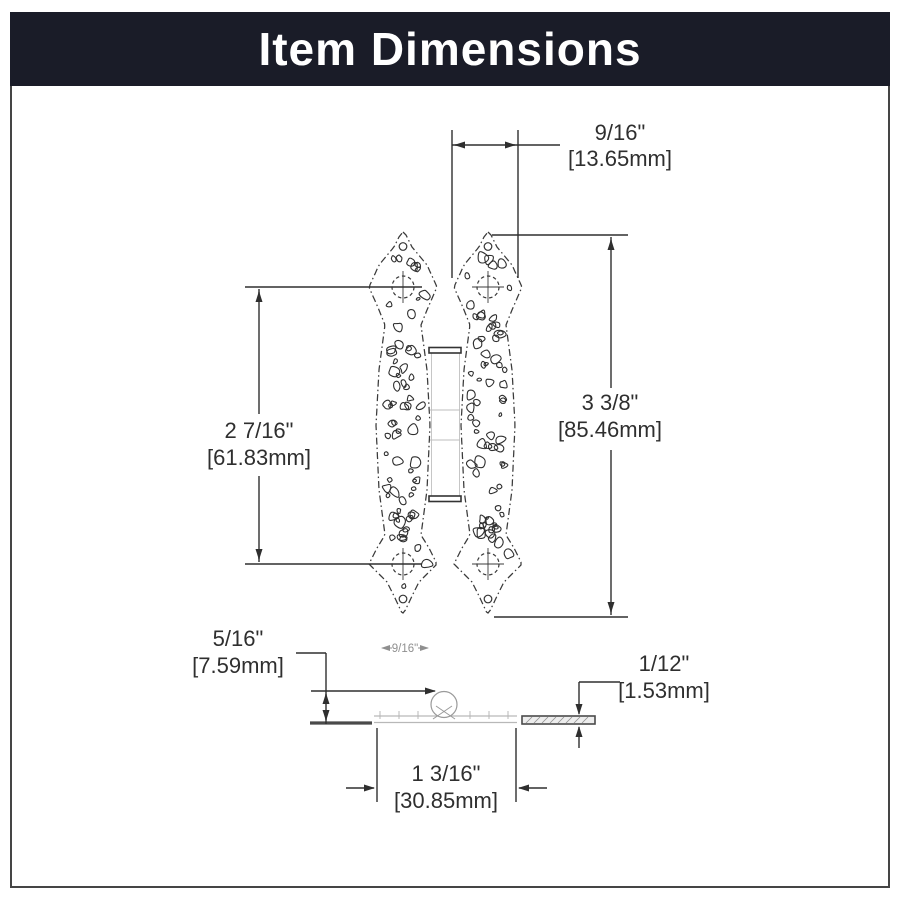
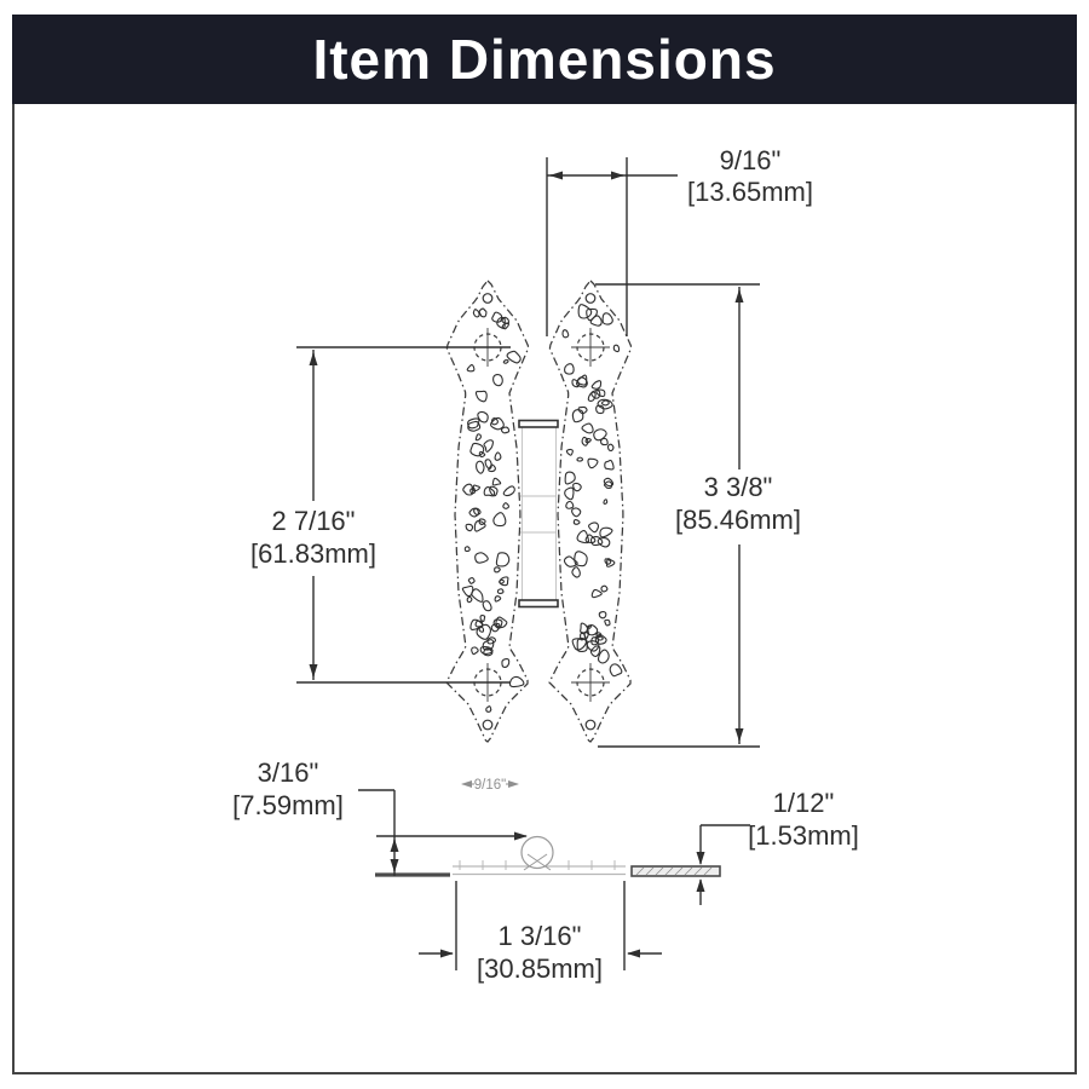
  Item Dimensions
  9/16"
  [13.65mm]
  3 3/8"
  [85.46mm]
  2 7/16"
  [61.83mm]
- 5/16"
+ 3/16"
  [7.59mm]
  1/12"
  [1.53mm]
  1 3/16"
  [30.85mm]
  9/16"
